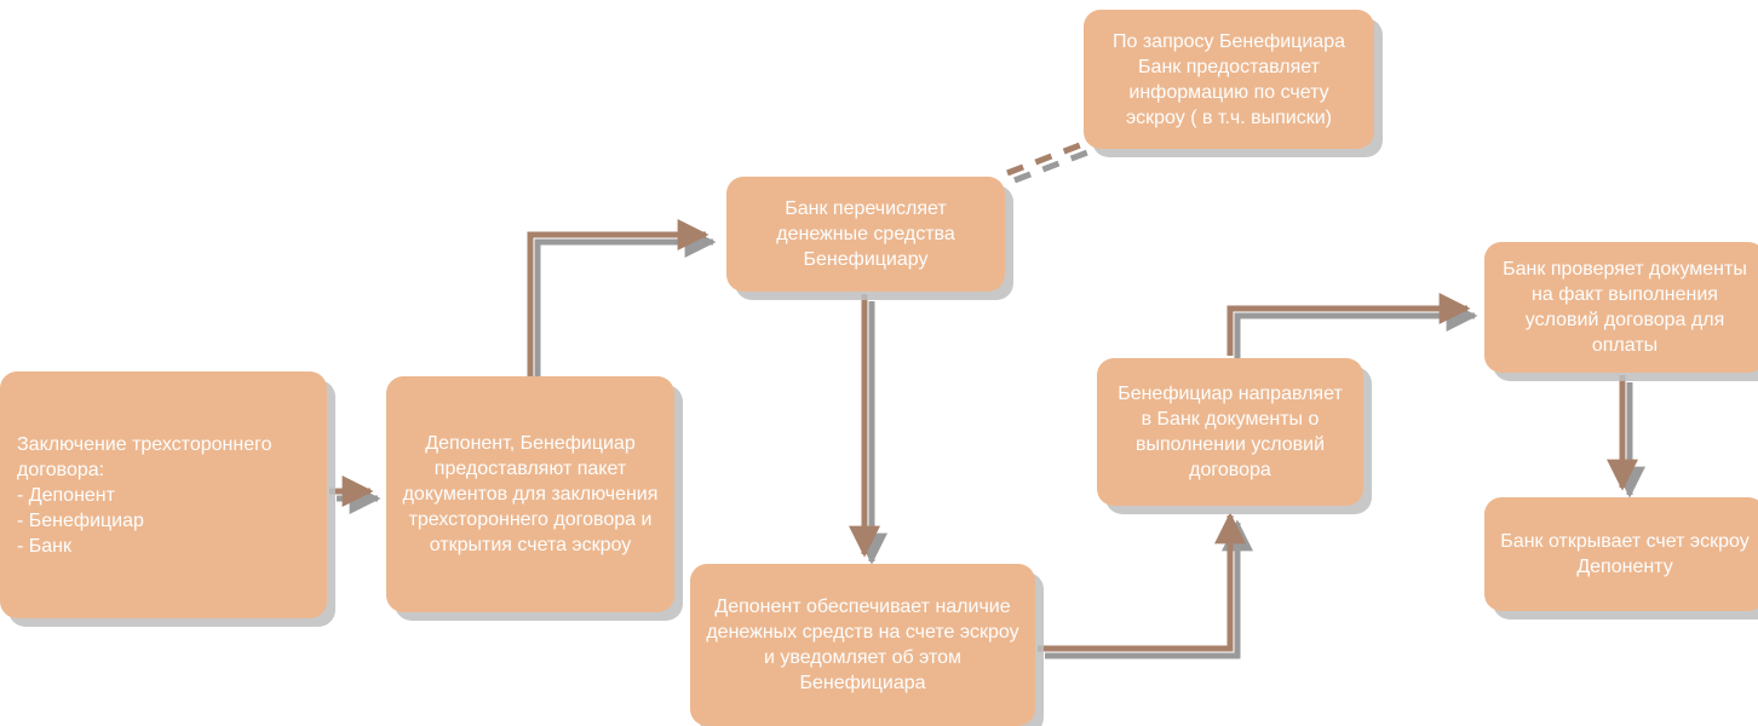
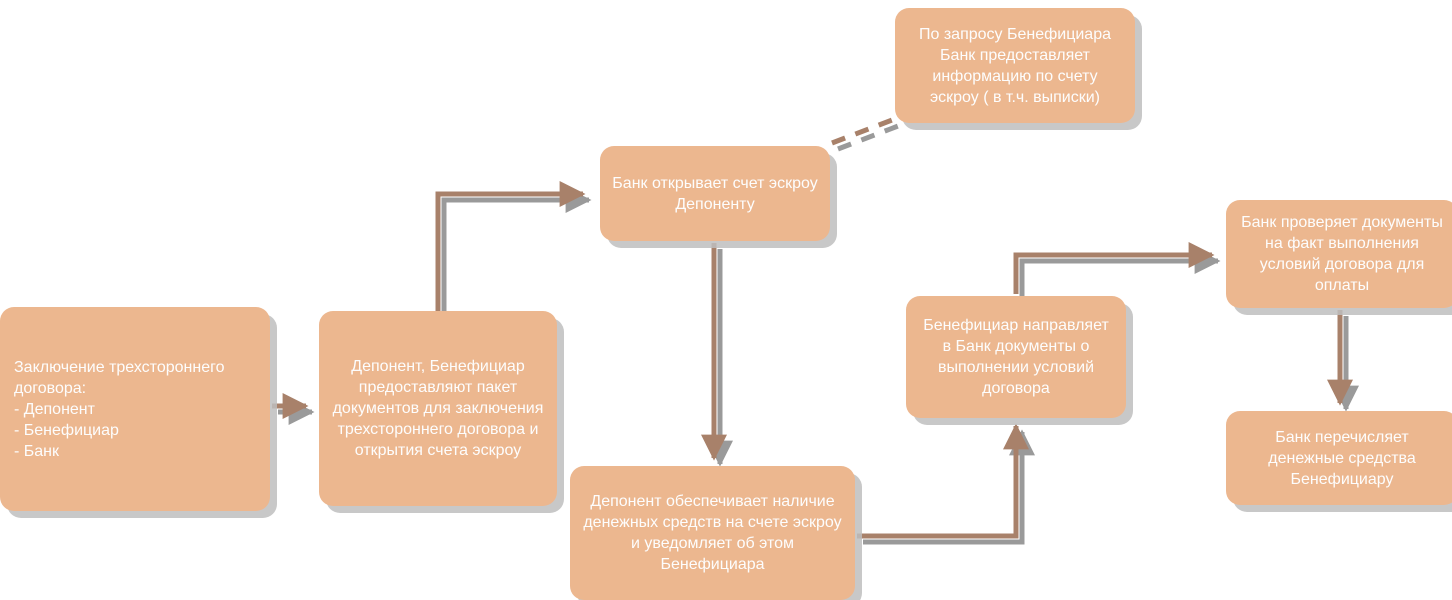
  Заключение трехстороннего договора:
  - Депонент
  - Бенефициар
  - Банк
  Депонент, Бенефициар предоставляют пакет документов для заключения трехстороннего договора и открытия счета эскроу
- Банк перечисляет денежные средства Бенефициару
+ Банк открывает счет эскроу Депоненту
  По запросу Бенефициара Банк предоставляет информацию по счету эскроу ( в т.ч. выписки)
  Депонент обеспечивает наличие денежных средств на счете эскроу и уведомляет об этом Бенефициара
  Бенефициар направляет в Банк документы о выполнении условий договора
  Банк проверяет документы на факт выполнения условий договора для оплаты
- Банк открывает счет эскроу Депоненту
+ Банк перечисляет денежные средства Бенефициару
